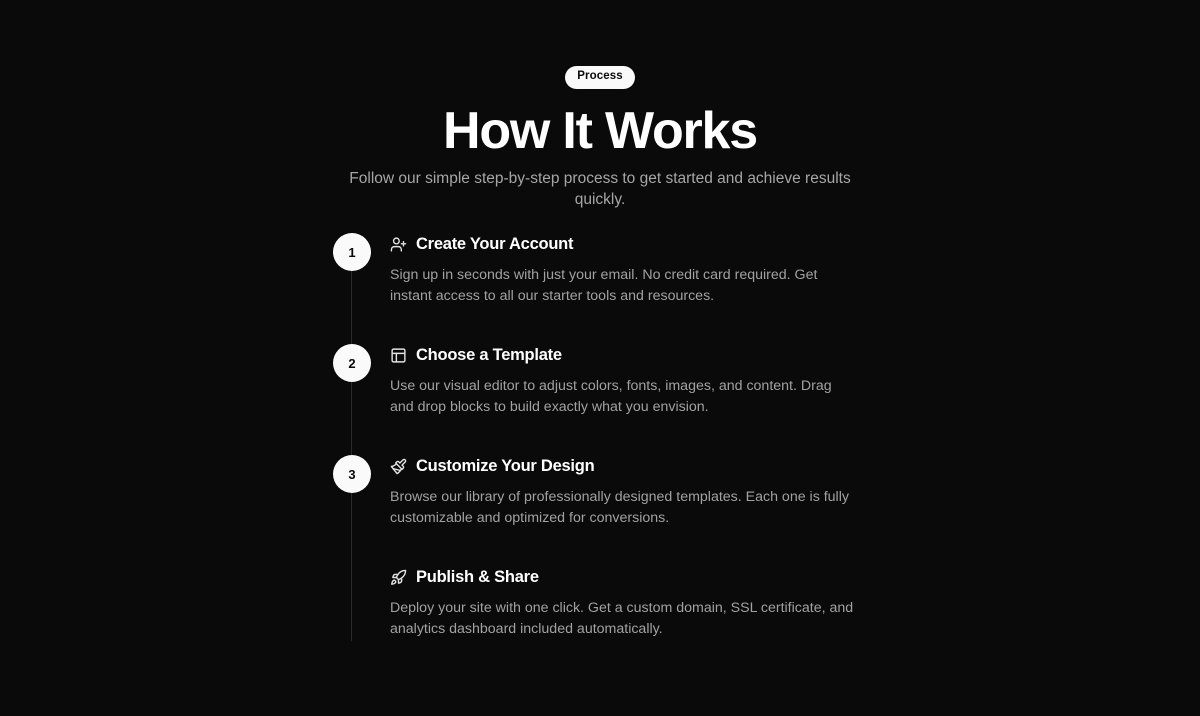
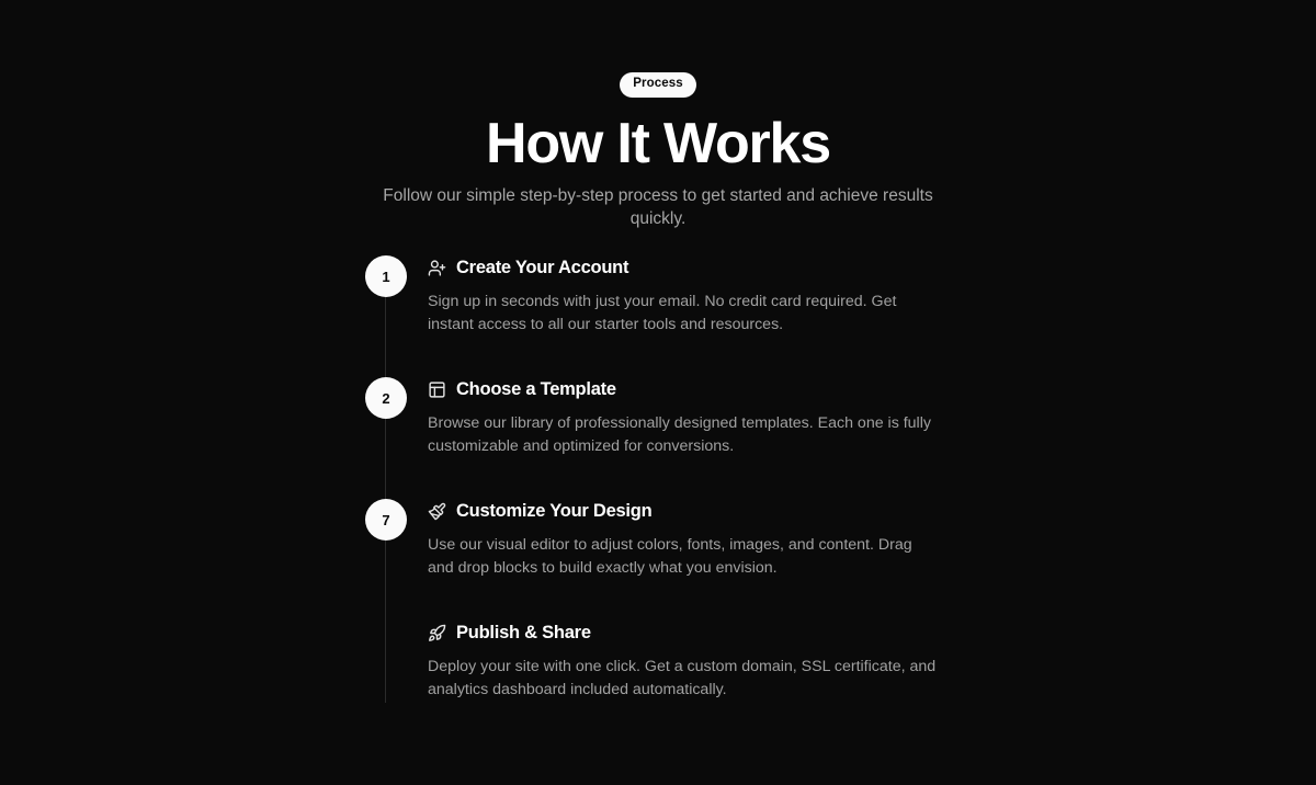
  Process
  How It Works
  Follow our simple step-by-step process to get started and achieve results quickly.
  1
  Create Your Account
  Sign up in seconds with just your email. No credit card required. Get instant access to all our starter tools and resources.
  2
  Choose a Template
- Use our visual editor to adjust colors, fonts, images, and content. Drag and drop blocks to build exactly what you envision.
+ Browse our library of professionally designed templates. Each one is fully customizable and optimized for conversions.
- 3
+ 7
  Customize Your Design
- Browse our library of professionally designed templates. Each one is fully customizable and optimized for conversions.
+ Use our visual editor to adjust colors, fonts, images, and content. Drag and drop blocks to build exactly what you envision.
  Publish & Share
  Deploy your site with one click. Get a custom domain, SSL certificate, and analytics dashboard included automatically.
